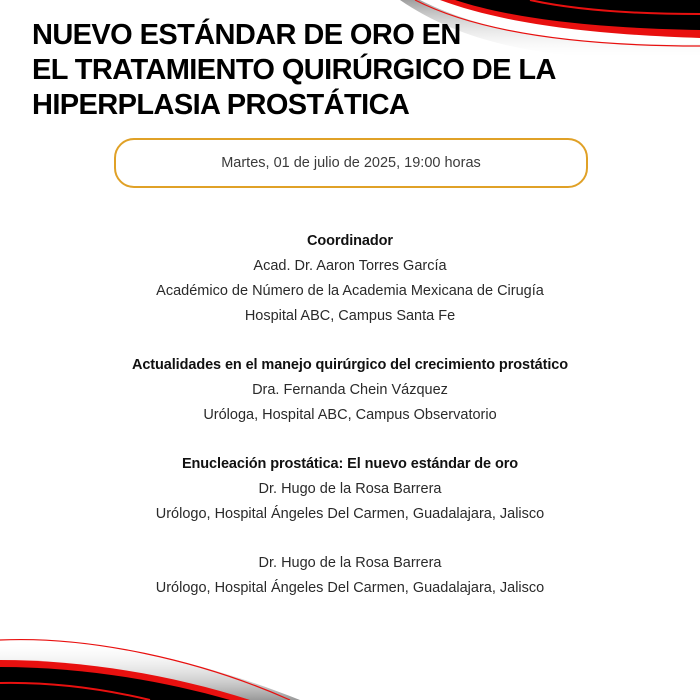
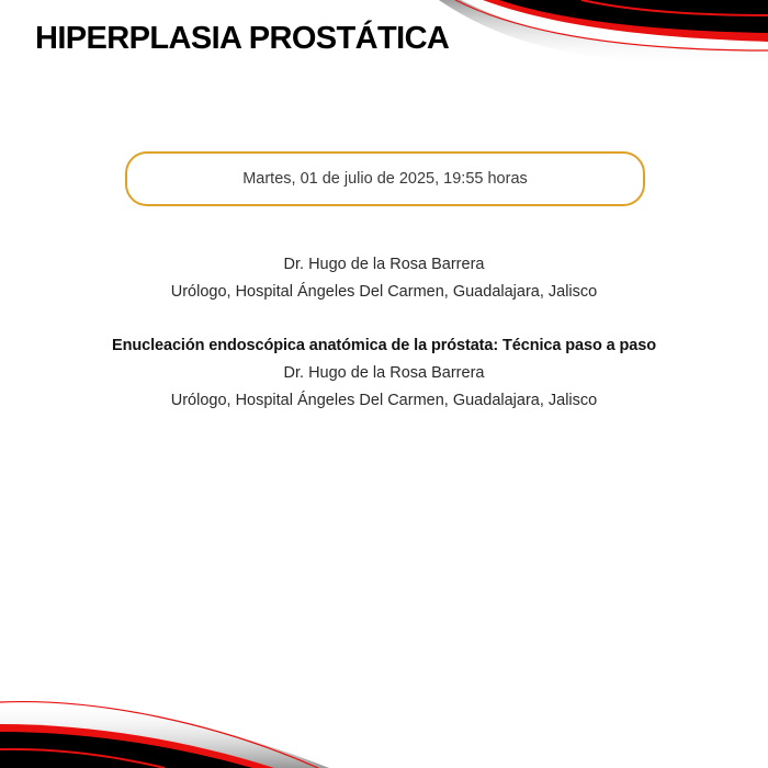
- NUEVO ESTÁNDAR DE ORO EN
- EL TRATAMIENTO QUIRÚRGICO DE LA
  HIPERPLASIA PROSTÁTICA
- Martes, 01 de julio de 2025, 19:00 horas
+ Martes, 01 de julio de 2025, 19:55 horas
- Coordinador
- Acad. Dr. Aaron Torres García
- Académico de Número de la Academia Mexicana de Cirugía
- Hospital ABC, Campus Santa Fe
- Actualidades en el manejo quirúrgico del crecimiento prostático
- Dra. Fernanda Chein Vázquez
- Uróloga, Hospital ABC, Campus Observatorio
- Enucleación prostática: El nuevo estándar de oro
  Dr. Hugo de la Rosa Barrera
  Urólogo, Hospital Ángeles Del Carmen, Guadalajara, Jalisco
+ Enucleación endoscópica anatómica de la próstata: Técnica paso a paso
  Dr. Hugo de la Rosa Barrera
  Urólogo, Hospital Ángeles Del Carmen, Guadalajara, Jalisco
